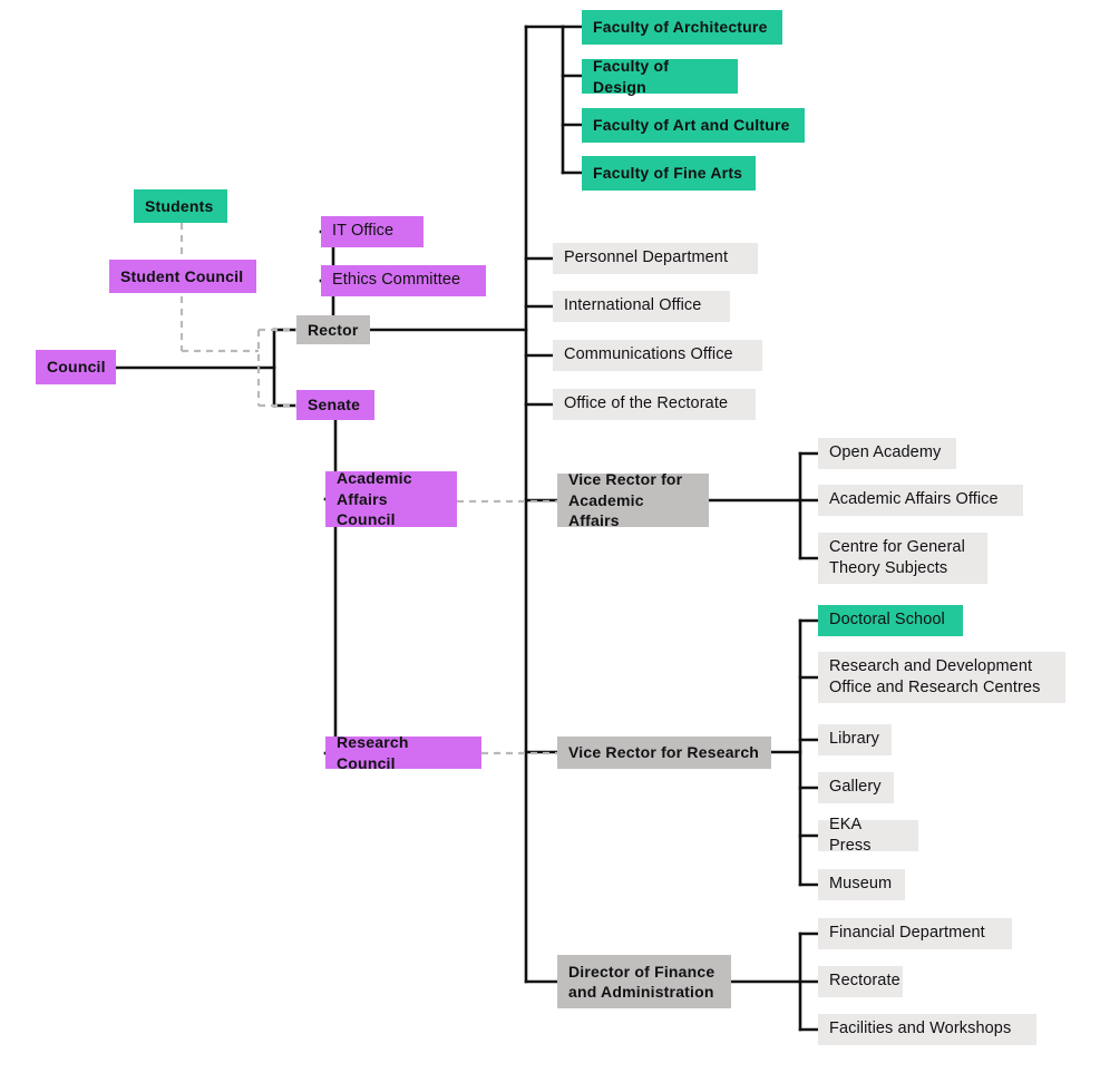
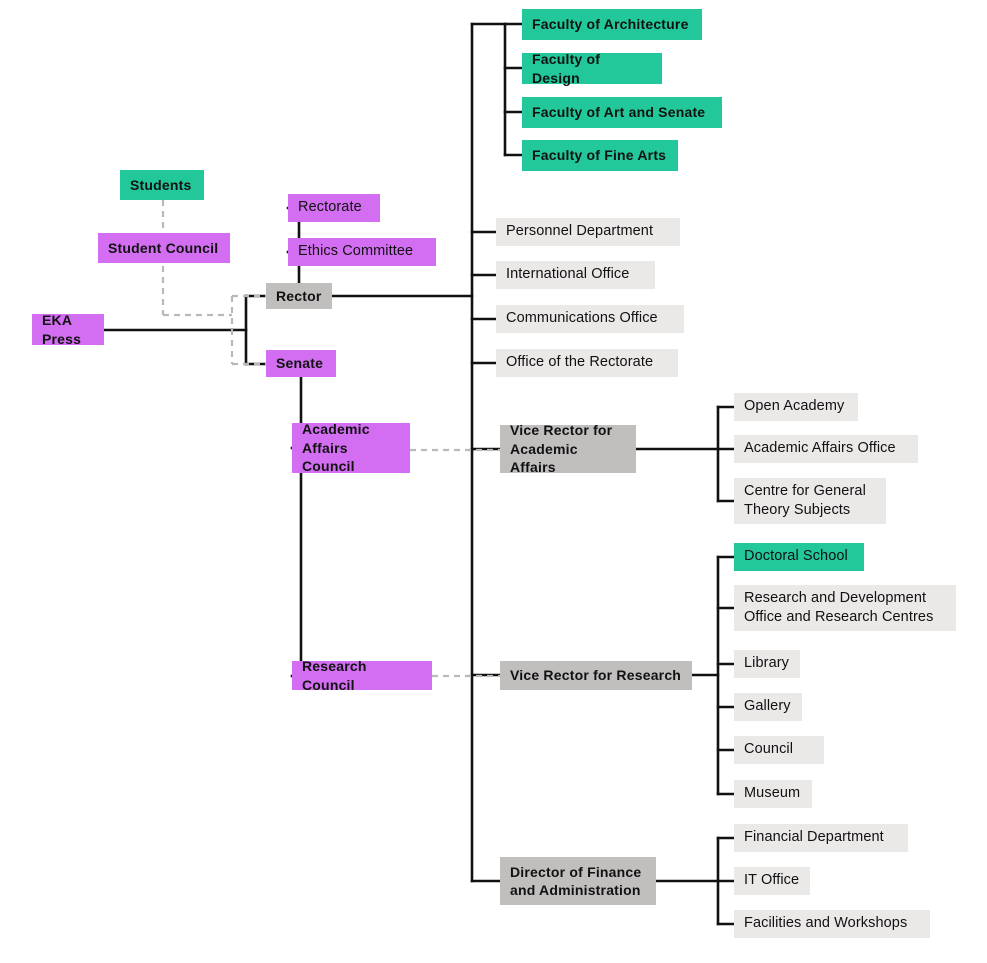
  Students
  Student Council
- Council
+ EKA Press
- IT Office
+ Rectorate
  Ethics Committee
  Rector
  Senate
  Academic
  Affairs Council
  Research Council
  Faculty of Architecture
  Faculty of Design
- Faculty of Art and Culture
+ Faculty of Art and Senate
  Faculty of Fine Arts
  Personnel Department
  International Office
  Communications Office
  Office of the Rectorate
  Vice Rector for
  Academic Affairs
  Open Academy
  Academic Affairs Office
  Centre for General
  Theory Subjects
  Doctoral School
  Research and Development
  Office and Research Centres
  Library
  Gallery
- EKA Press
+ Council
  Museum
  Vice Rector for Research
  Financial Department
- Rectorate
+ IT Office
  Facilities and Workshops
  Director of Finance
  and Administration
